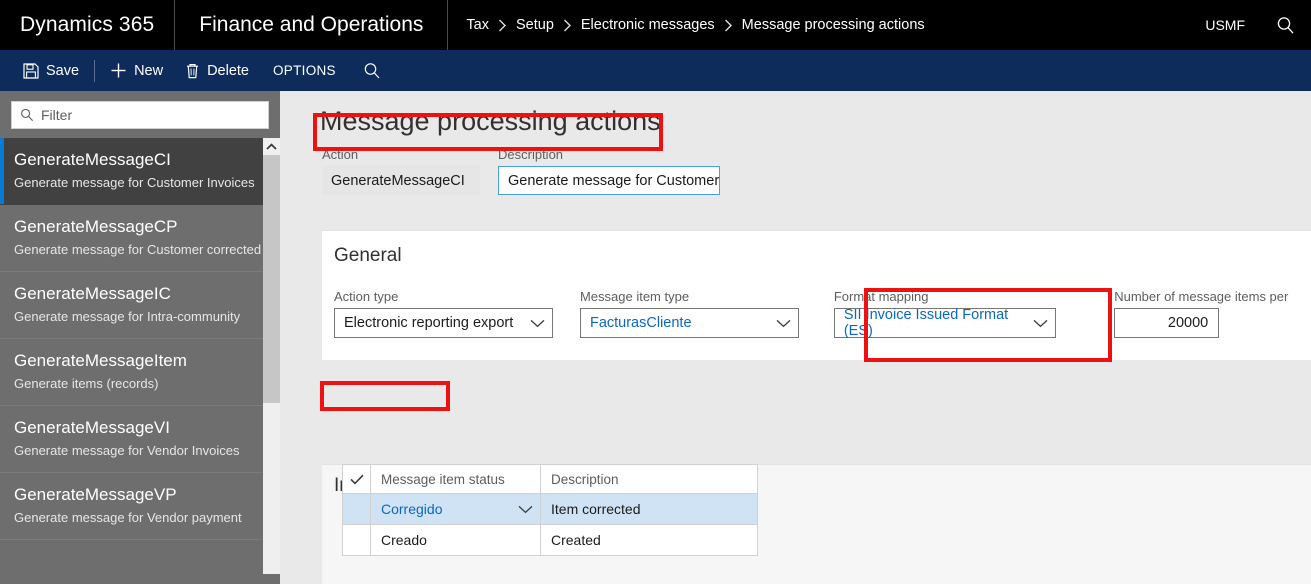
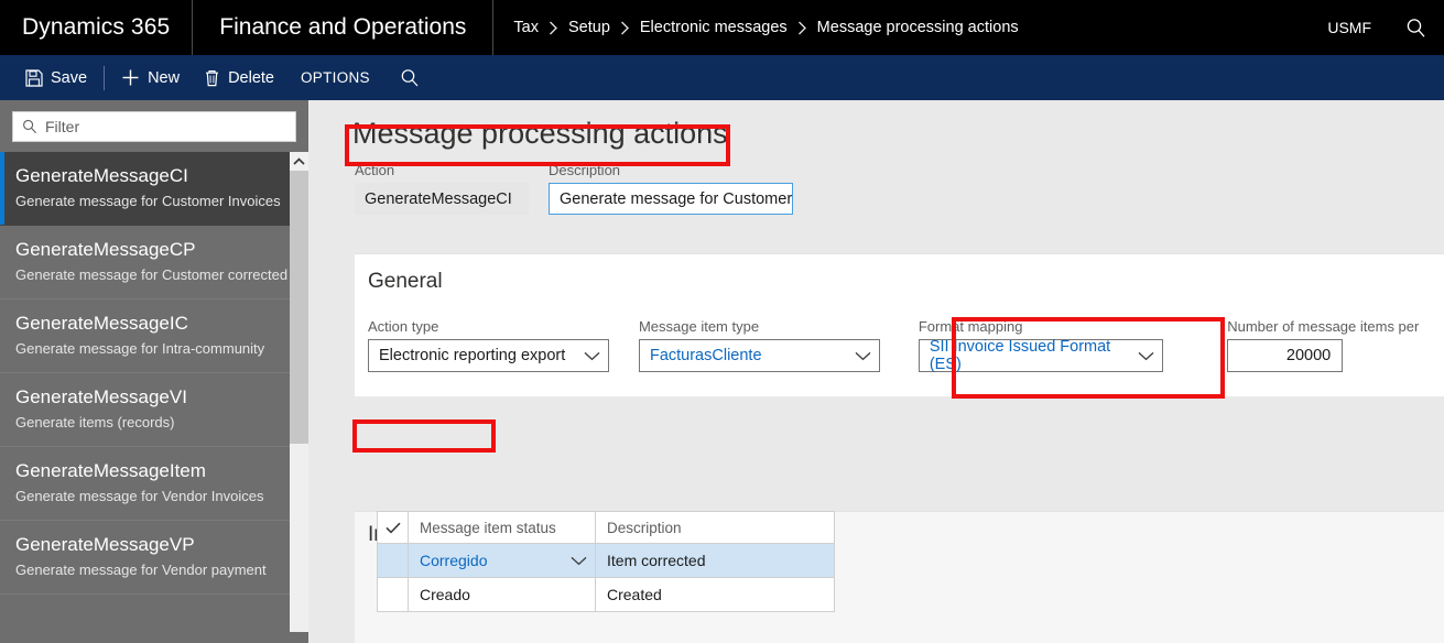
  Dynamics 365
  Finance and Operations
  Tax
  Setup
  Electronic messages
  Message processing actions
  USMF
  Save
  New
  Delete
  OPTIONS
  Filter
  GenerateMessageCI
  Generate message for Customer Invoices
  GenerateMessageCP
  Generate message for Customer corrected
  GenerateMessageIC
  Generate message for Intra-community
- GenerateMessageItem
+ GenerateMessageVI
  Generate items (records)
- GenerateMessageVI
+ GenerateMessageItem
  Generate message for Vendor Invoices
  GenerateMessageVP
  Generate message for Vendor payment
  Message processing actions
  Action
  GenerateMessageCI
  Description
  Generate message for Customer
  General
  Action type
  Electronic reporting export
  Message item type
  FacturasCliente
  Format mapping
  SII Invoice Issued Format (ES)
  Number of message items per
  20000
  Message item status
  Description
  Corregido
  Item corrected
  Creado
  Created
